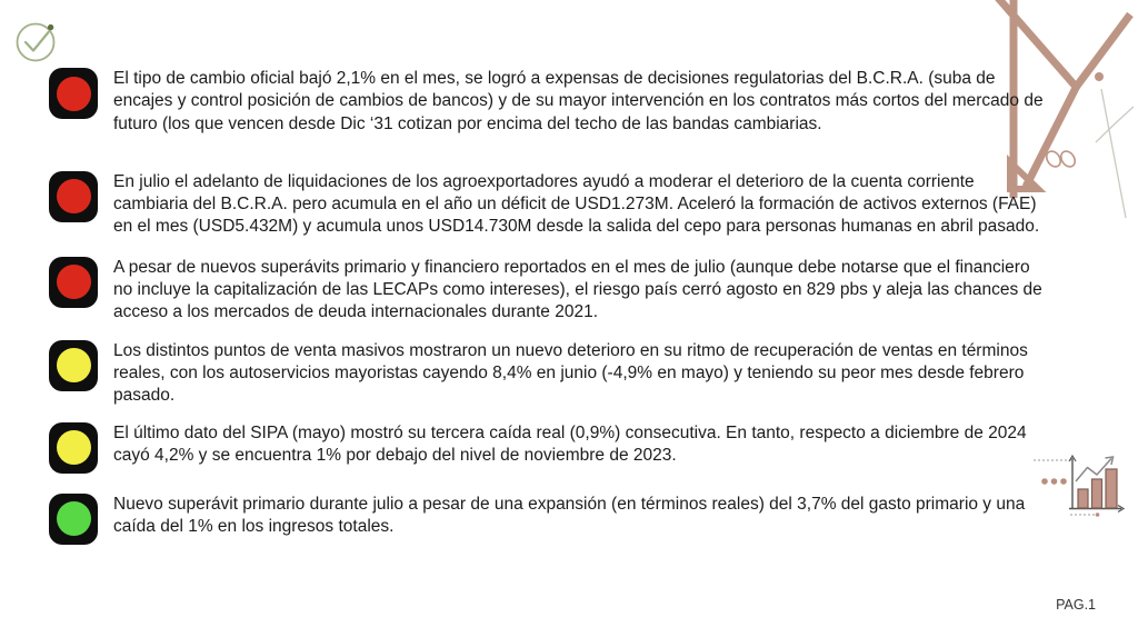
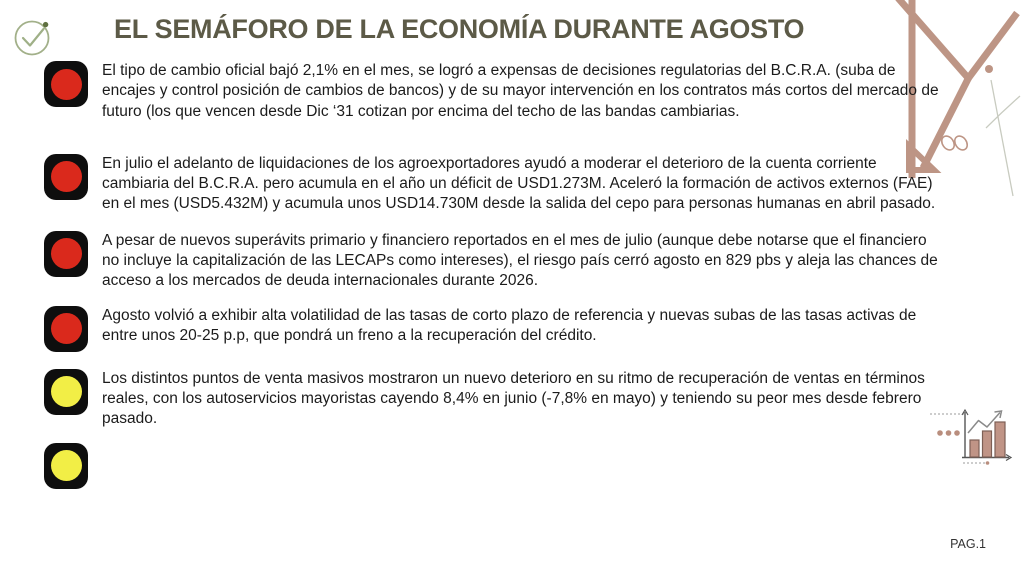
+ EL SEMÁFORO DE LA ECONOMÍA DURANTE AGOSTO
  El tipo de cambio oficial bajó 2,1% en el mes, se logró a expensas de decisiones regulatorias del B.C.R.A. (suba de encajes y control posición de cambios de bancos) y de su mayor intervención en los contratos más cortos del mercado de futuro (los que vencen desde Dic ‘31 cotizan por encima del techo de las bandas cambiarias.
  En julio el adelanto de liquidaciones de los agroexportadores ayudó a moderar el deterioro de la cuenta corriente cambiaria del B.C.R.A. pero acumula en el año un déficit de USD1.273M. Aceleró la formación de activos externos (FAE) en el mes (USD5.432M) y acumula unos USD14.730M desde la salida del cepo para personas humanas en abril pasado.
- A pesar de nuevos superávits primario y financiero reportados en el mes de julio (aunque debe notarse que el financiero no incluye la capitalización de las LECAPs como intereses), el riesgo país cerró agosto en 829 pbs y aleja las chances de acceso a los mercados de deuda internacionales durante 2021.
+ A pesar de nuevos superávits primario y financiero reportados en el mes de julio (aunque debe notarse que el financiero no incluye la capitalización de las LECAPs como intereses), el riesgo país cerró agosto en 829 pbs y aleja las chances de acceso a los mercados de deuda internacionales durante 2026.
+ Agosto volvió a exhibir alta volatilidad de las tasas de corto plazo de referencia y nuevas subas de las tasas activas de entre unos 20-25 p.p, que pondrá un freno a la recuperación del crédito.
- Los distintos puntos de venta masivos mostraron un nuevo deterioro en su ritmo de recuperación de ventas en términos reales, con los autoservicios mayoristas cayendo 8,4% en junio (-4,9% en mayo) y teniendo su peor mes desde febrero pasado.
+ Los distintos puntos de venta masivos mostraron un nuevo deterioro en su ritmo de recuperación de ventas en términos reales, con los autoservicios mayoristas cayendo 8,4% en junio (-7,8% en mayo) y teniendo su peor mes desde febrero pasado.
- El último dato del SIPA (mayo) mostró su tercera caída real (0,9%) consecutiva. En tanto, respecto a diciembre de 2024 cayó 4,2% y se encuentra 1% por debajo del nivel de noviembre de 2023.
- Nuevo superávit primario durante julio a pesar de una expansión (en términos reales) del 3,7% del gasto primario y una caída del 1% en los ingresos totales.
  PAG.1
